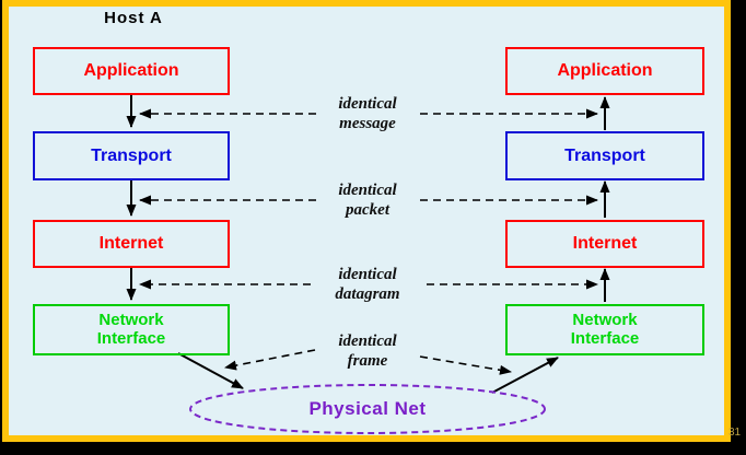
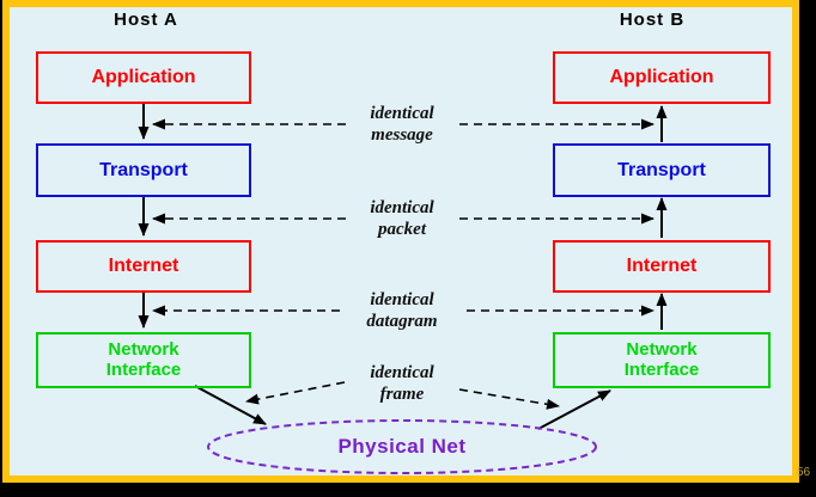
  Host A
+ Host B
  Application
  Transport
  Internet
  Network
  Interface
  Application
  Transport
  Internet
  Network
  Interface
  identical
  message
  identical
  packet
  identical
  datagram
  identical
  frame
  Physical Net
- 31
+ 56
